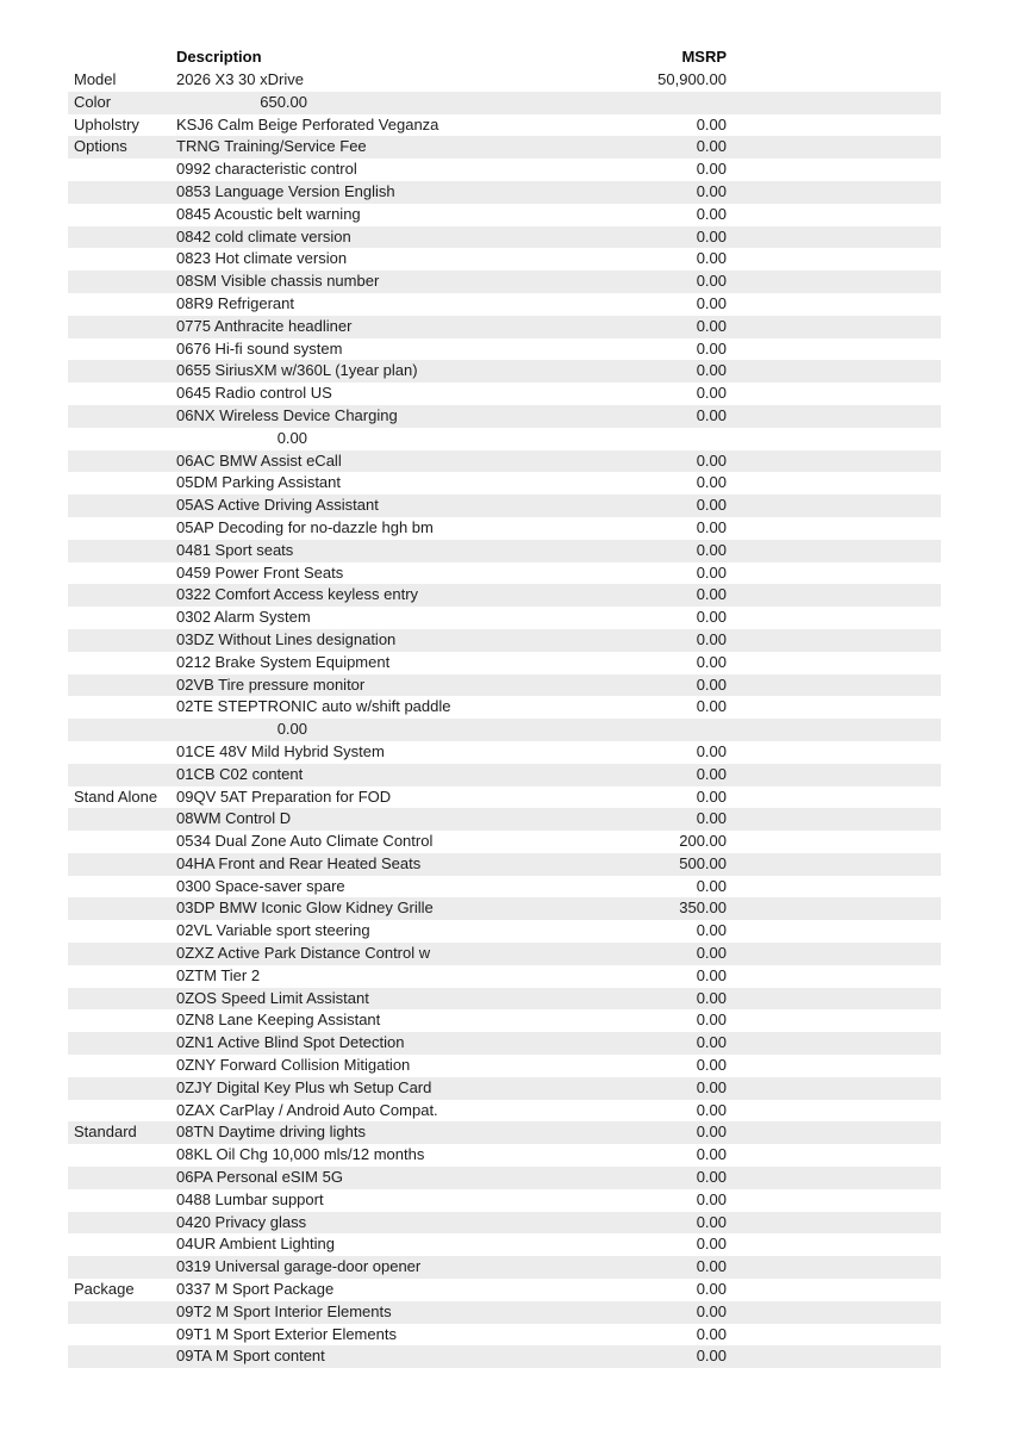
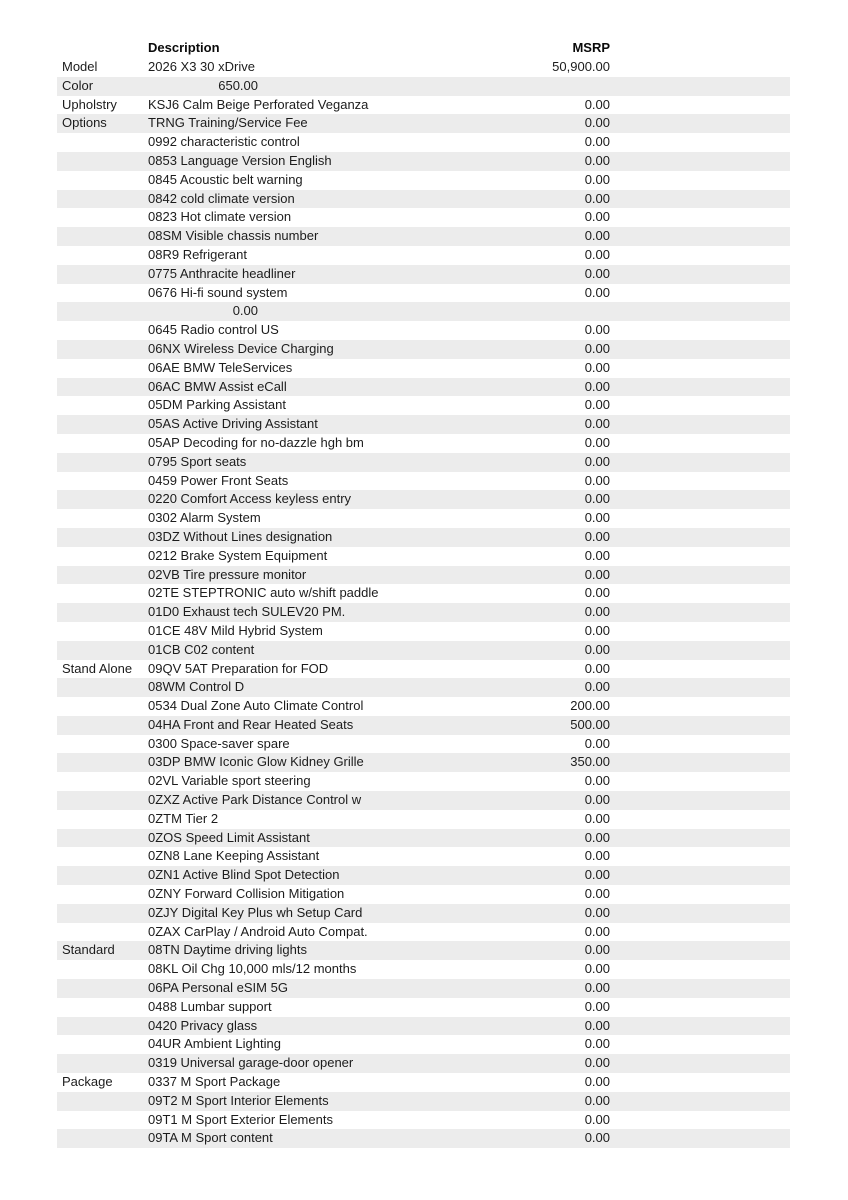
  Description
  MSRP
  Model
  2026 X3 30 xDrive
  50,900.00
  Color
  650.00
  Upholstry
  KSJ6 Calm Beige Perforated Veganza
  0.00
  Options
  TRNG Training/Service Fee
  0.00
  0992 characteristic control
  0.00
  0853 Language Version English
  0.00
  0845 Acoustic belt warning
  0.00
  0842 cold climate version
  0.00
  0823 Hot climate version
  0.00
  08SM Visible chassis number
  0.00
  08R9 Refrigerant
  0.00
  0775 Anthracite headliner
  0.00
  0676 Hi-fi sound system
  0.00
- 0655 SiriusXM w/360L (1year plan)
  0.00
  0645 Radio control US
  0.00
  06NX Wireless Device Charging
  0.00
+ 06AE BMW TeleServices
  0.00
  06AC BMW Assist eCall
  0.00
  05DM Parking Assistant
  0.00
  05AS Active Driving Assistant
  0.00
  05AP Decoding for no-dazzle hgh bm
  0.00
- 0481 Sport seats
+ 0795 Sport seats
  0.00
  0459 Power Front Seats
  0.00
- 0322 Comfort Access keyless entry
+ 0220 Comfort Access keyless entry
  0.00
  0302 Alarm System
  0.00
  03DZ Without Lines designation
  0.00
  0212 Brake System Equipment
  0.00
  02VB Tire pressure monitor
  0.00
  02TE STEPTRONIC auto w/shift paddle
  0.00
+ 01D0 Exhaust tech SULEV20 PM.
  0.00
  01CE 48V Mild Hybrid System
  0.00
  01CB C02 content
  0.00
  Stand Alone
  09QV 5AT Preparation for FOD
  0.00
  08WM Control D
  0.00
  0534 Dual Zone Auto Climate Control
  200.00
  04HA Front and Rear Heated Seats
  500.00
  0300 Space-saver spare
  0.00
  03DP BMW Iconic Glow Kidney Grille
  350.00
  02VL Variable sport steering
  0.00
  0ZXZ Active Park Distance Control w
  0.00
  0ZTM Tier 2
  0.00
  0ZOS Speed Limit Assistant
  0.00
  0ZN8 Lane Keeping Assistant
  0.00
  0ZN1 Active Blind Spot Detection
  0.00
  0ZNY Forward Collision Mitigation
  0.00
  0ZJY Digital Key Plus wh Setup Card
  0.00
  0ZAX CarPlay / Android Auto Compat.
  0.00
  Standard
  08TN Daytime driving lights
  0.00
  08KL Oil Chg 10,000 mls/12 months
  0.00
  06PA Personal eSIM 5G
  0.00
  0488 Lumbar support
  0.00
  0420 Privacy glass
  0.00
  04UR Ambient Lighting
  0.00
  0319 Universal garage-door opener
  0.00
  Package
  0337 M Sport Package
  0.00
  09T2 M Sport Interior Elements
  0.00
  09T1 M Sport Exterior Elements
  0.00
  09TA M Sport content
  0.00
